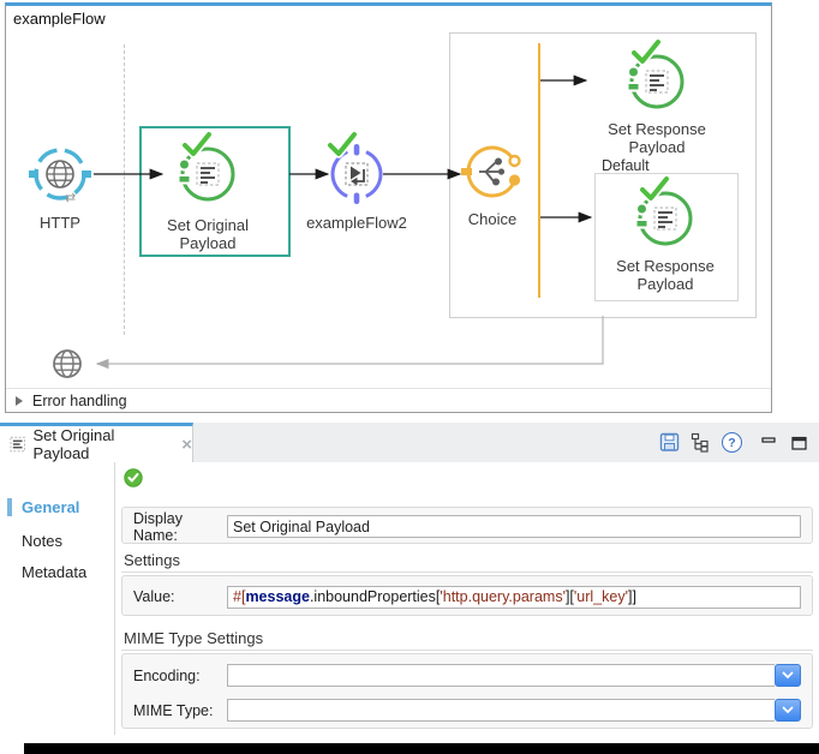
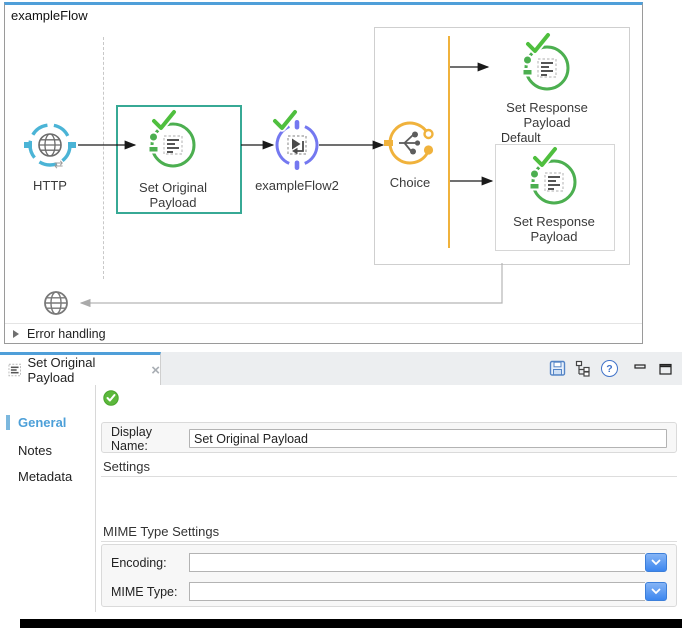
  exampleFlow
  Default
  ⇄
  HTTP
  Set Original Payload
  exampleFlow2
  Choice
  Set Response Payload
  Set Response Payload
  Error handling
  Set Original Payload
  ×
  ?
  General
  Notes
  Metadata
  Display Name:
  Set Original Payload
  Settings
- Value:
- #[
- message
- .inboundProperties[
- 'http.query.params'
- ][
- 'url_key'
- ]]
  MIME Type Settings
  Encoding:
  MIME Type:
